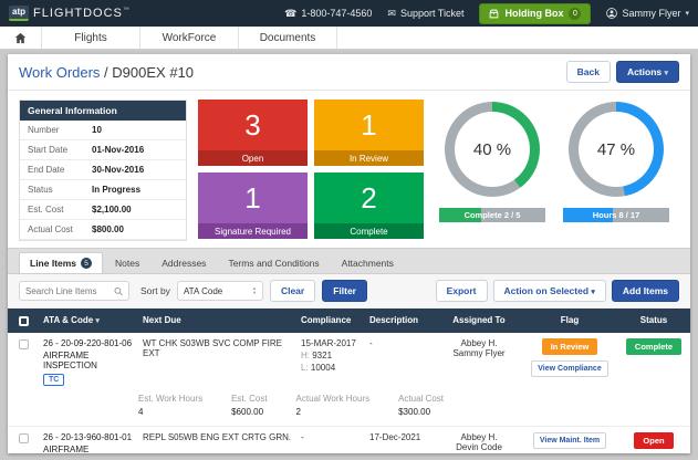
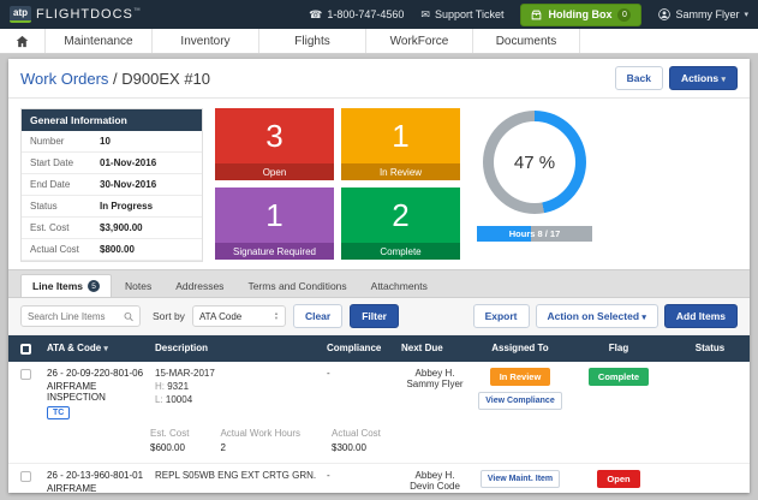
  atp
  FLIGHTDOCS
  ☎
  1-800-747-4560
  ✉
  Support Ticket
  Holding Box
  Sammy Flyer
+ Maintenance
+ Inventory
  Flights
  WorkForce
  Documents
  Work Orders / D900EX #10
  Back
  Actions
  General Information
  Number
  10
  Start Date
  01-Nov-2016
  End Date
  30-Nov-2016
  Status
  In Progress
  Est. Cost
- $2,100.00
+ $3,900.00
  Actual Cost
  $800.00
  3
  Open
  1
  In Review
  1
  Signature Required
  2
  Complete
- 40 %
- Complete 2 / 5
  47 %
  Hours 8 / 17
  Line Items
  Notes
  Addresses
  Terms and Conditions
  Attachments
  Search Line Items
  Sort by
  ATA Code
  Clear
  Filter
  Export
  Action on Selected
  Add Items
  ATA & Code
- Next Due
+ Description
  Compliance
- Description
+ Next Due
  Assigned To
  Flag
  Status
  26 - 20-09-220-801-06
  AIRFRAME INSPECTION
- WT CHK S03WB SVC COMP FIRE EXT
  15-MAR-2017
  H: 9321
  L: 10004
  -
  Abbey H.
  Sammy Flyer
  In Review
  Complete
- Est. Work Hours
- 4
  Est. Cost
  $600.00
  Actual Work Hours
  2
  Actual Cost
  $300.00
  26 - 20-13-960-801-01
  AIRFRAME
  REPL S05WB ENG EXT CRTG GRN.
  -
- 17-Dec-2021
  Abbey H.
  Devin Code
  Open
